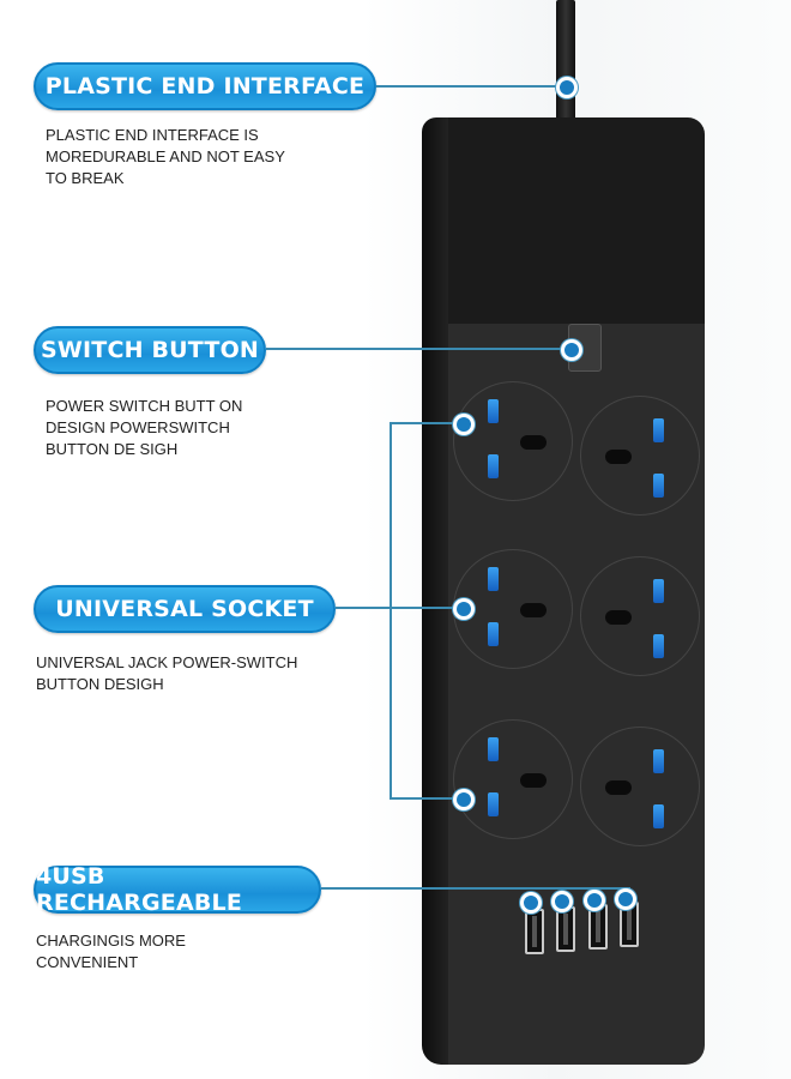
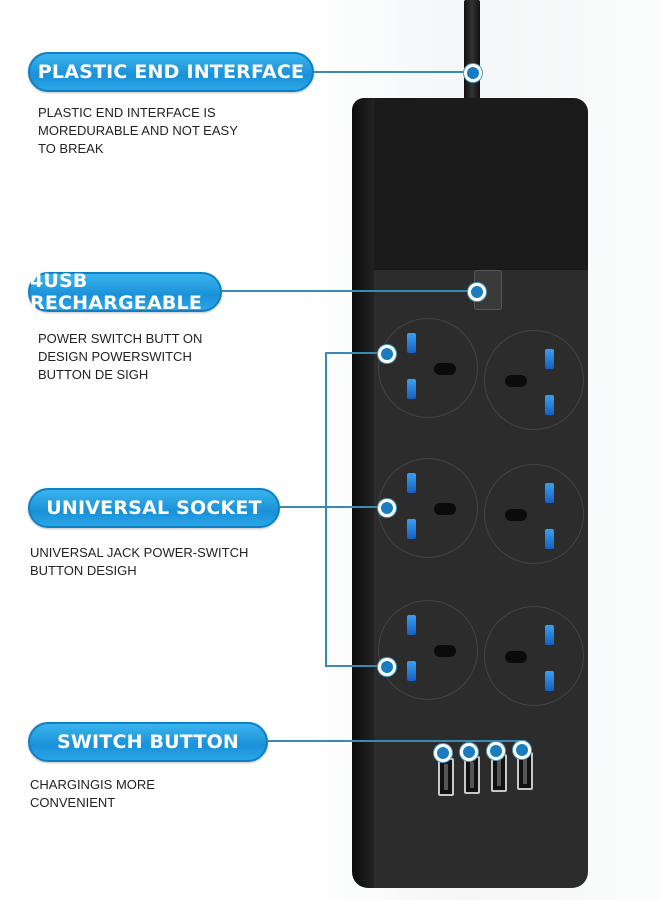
  PLASTIC END INTERFACE
  PLASTIC END INTERFACE IS
  MOREDURABLE AND NOT EASY
  TO BREAK
- SWITCH BUTTON
+ 4USB RECHARGEABLE
  POWER SWITCH BUTT ON
  DESIGN POWERSWITCH
  BUTTON DE SIGH
  UNIVERSAL SOCKET
  UNIVERSAL JACK POWER-SWITCH
  BUTTON DESIGH
- 4USB RECHARGEABLE
+ SWITCH BUTTON
  CHARGINGIS MORE
  CONVENIENT
